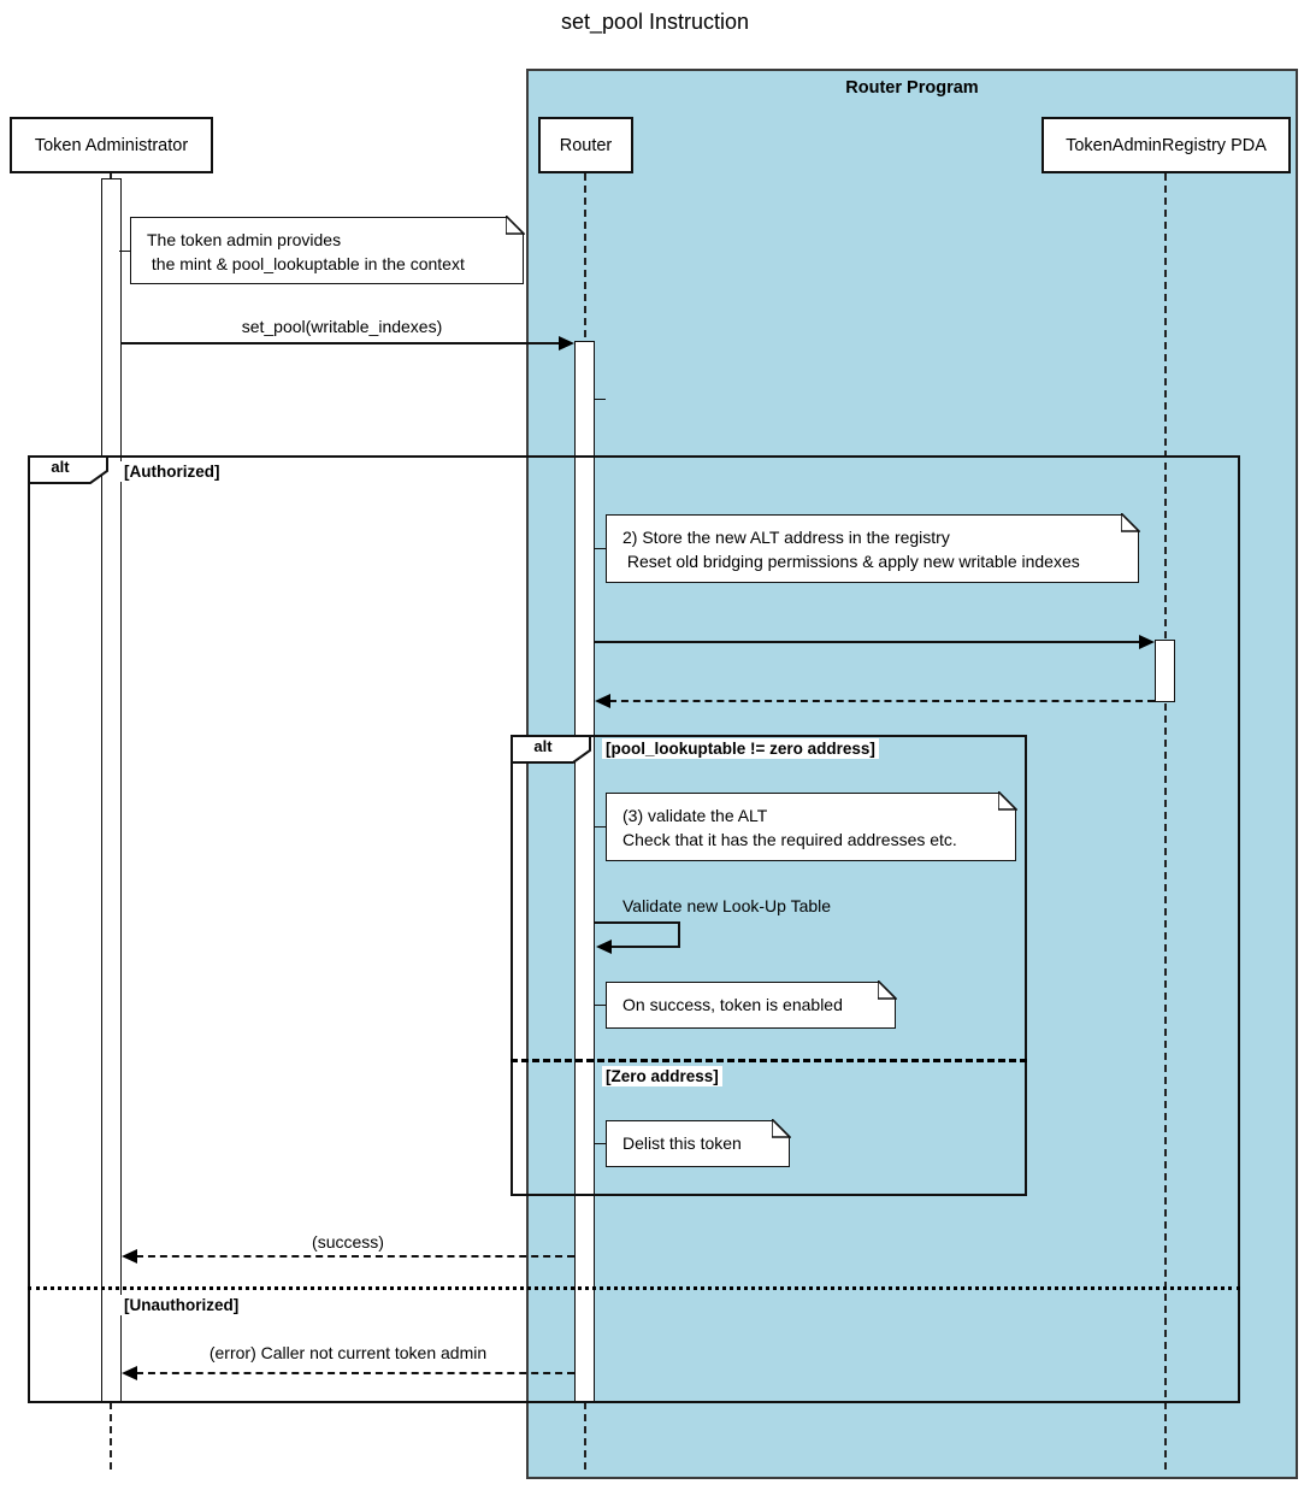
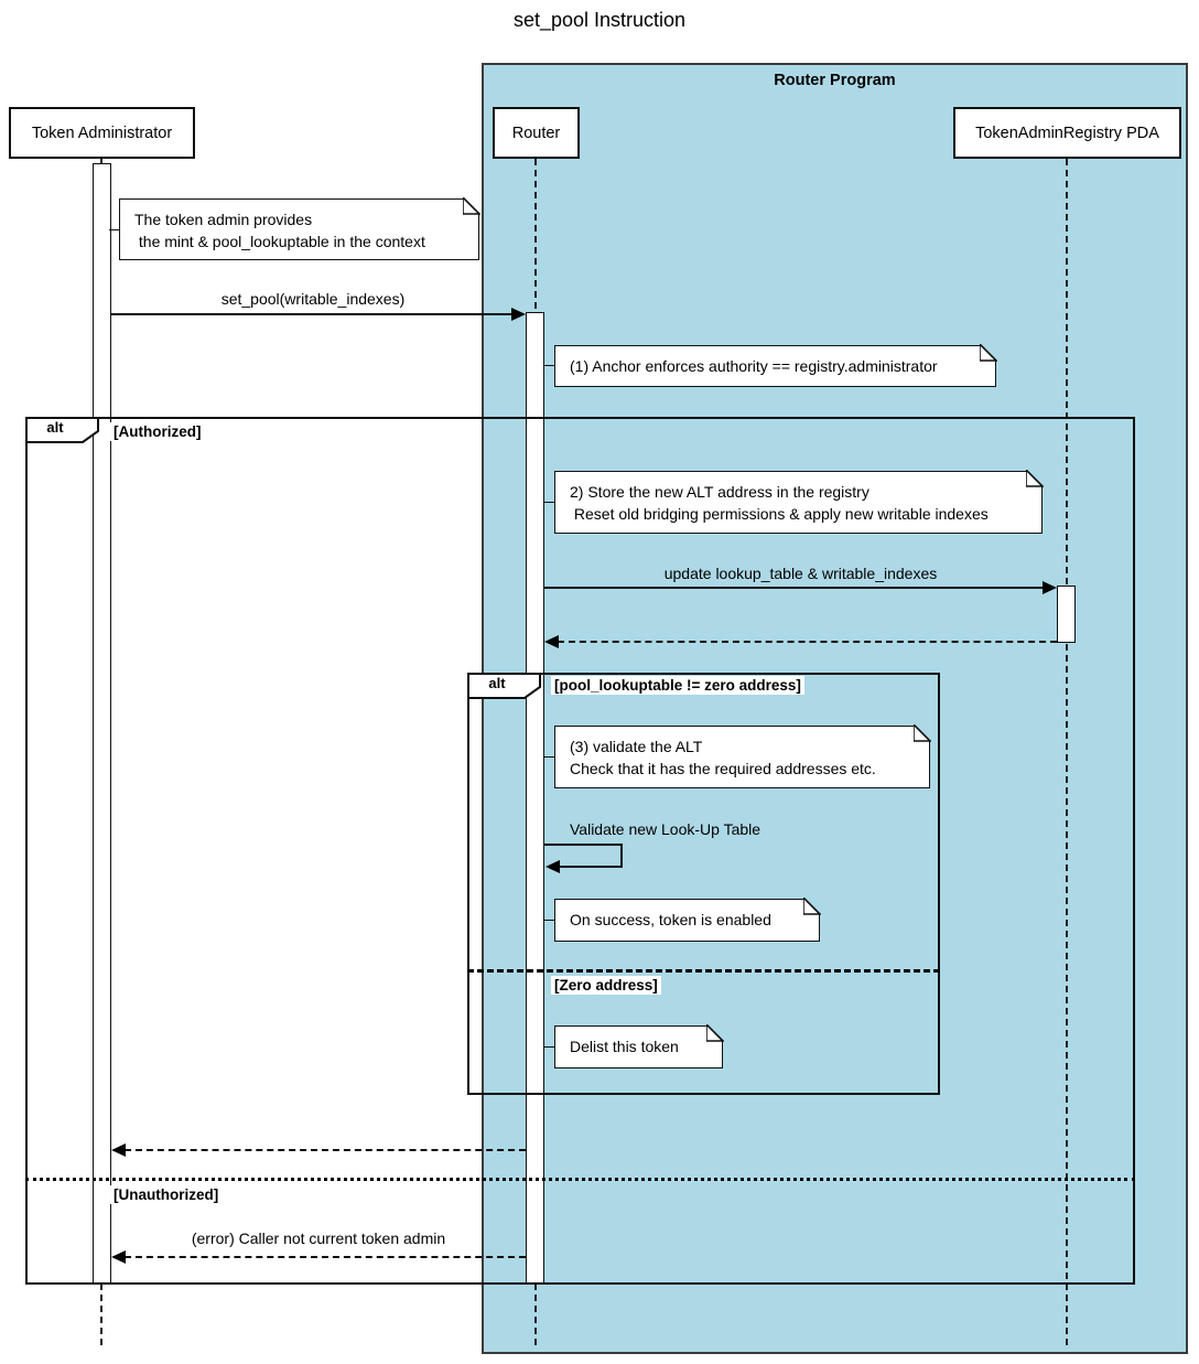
  set_pool Instruction
  Router Program
  Token Administrator
  Router
  TokenAdminRegistry PDA
  alt
  [Authorized]
  [Unauthorized]
  alt
  [pool_lookuptable != zero address]
  [Zero address]
  The token admin provides
  the mint & pool_lookuptable in the context
+ (1) Anchor enforces authority == registry.administrator
  2) Store the new ALT address in the registry
  Reset old bridging permissions & apply new writable indexes
  (3) validate the ALT
  Check that it has the required addresses etc.
  On success, token is enabled
  Delist this token
  set_pool(writable_indexes)
+ update lookup_table & writable_indexes
  Validate new Look-Up Table
- (success)
  (error) Caller not current token admin
